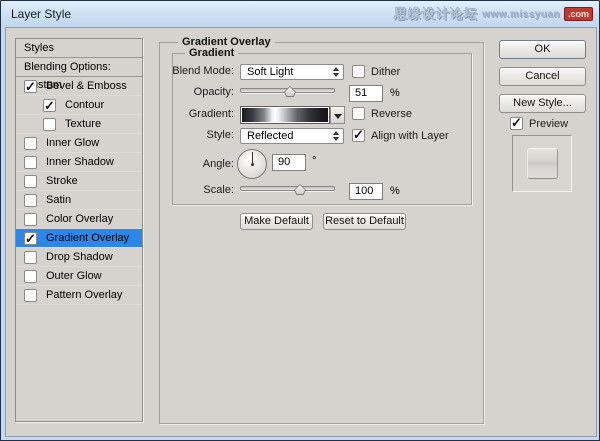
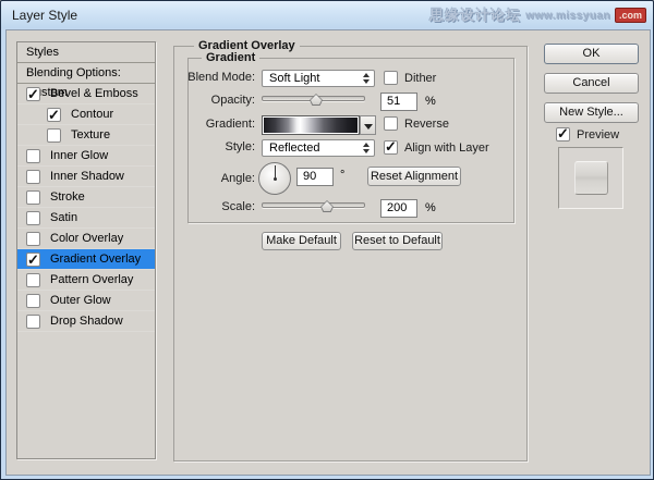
  Layer Style
  思缘设计论坛
  www.missyuan
  .com
  Styles
  Blending Options: stom
  Bevel & Emboss
  Contour
  Texture
  Inner Glow
  Inner Shadow
  Stroke
  Satin
  Color Overlay
  Gradient Overlay
- Drop Shadow
+ Pattern Overlay
  Outer Glow
- Pattern Overlay
+ Drop Shadow
  Gradient Overlay
  Gradient
  Blend Mode:
  Soft Light
  Dither
  Opacity:
  51
  %
  Gradient:
  Reverse
  Style:
  Reflected
  Align with Layer
  Angle:
  90
  °
+ Reset Alignment
  Scale:
- 100
+ 200
  %
  Make Default
  Reset to Default
  OK
  Cancel
  New Style...
  Preview
